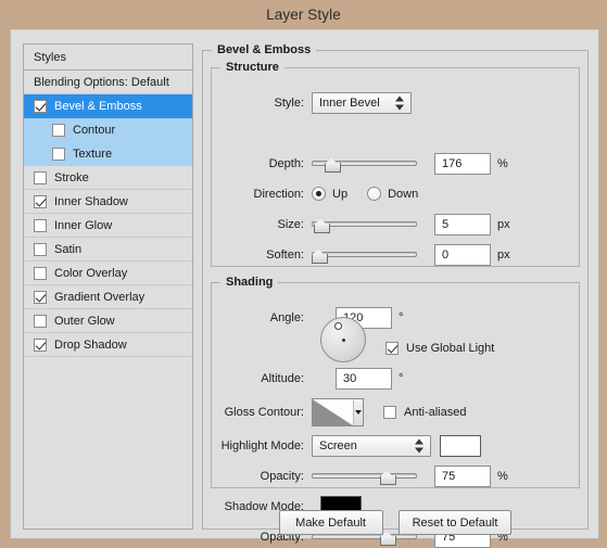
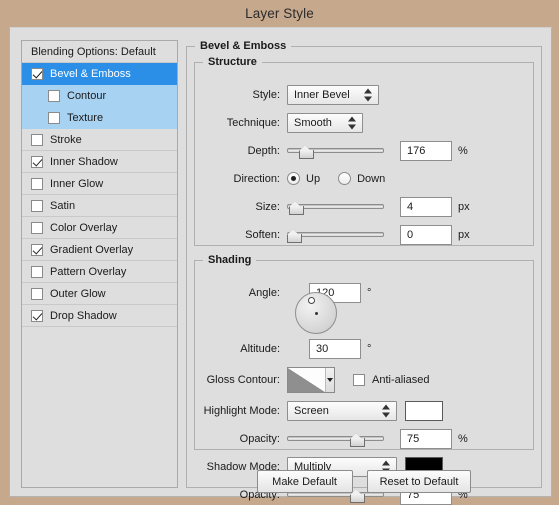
  Layer Style
- Styles
  Blending Options: Default
  Bevel & Emboss
  Contour
  Texture
  Stroke
  Inner Shadow
  Inner Glow
  Satin
  Color Overlay
  Gradient Overlay
+ Pattern Overlay
  Outer Glow
  Drop Shadow
  Bevel & Emboss
  Structure
  Style:
  Inner Bevel
+ Technique:
+ Smooth
  Depth:
  176
  %
  Direction:
  Up
  Down
  Size:
- 5
+ 4
  px
  Soften:
  0
  px
  Shading
  Angle:
  °
- Use Global Light
  Altitude:
  30
  °
  Gloss Contour:
  Anti-aliased
  Highlight Mode:
  Screen
  Opacity:
  75
  %
  Shadow Mode:
+ Multiply
  Opacity:
  75
  %
  Make Default
  Reset to Default
